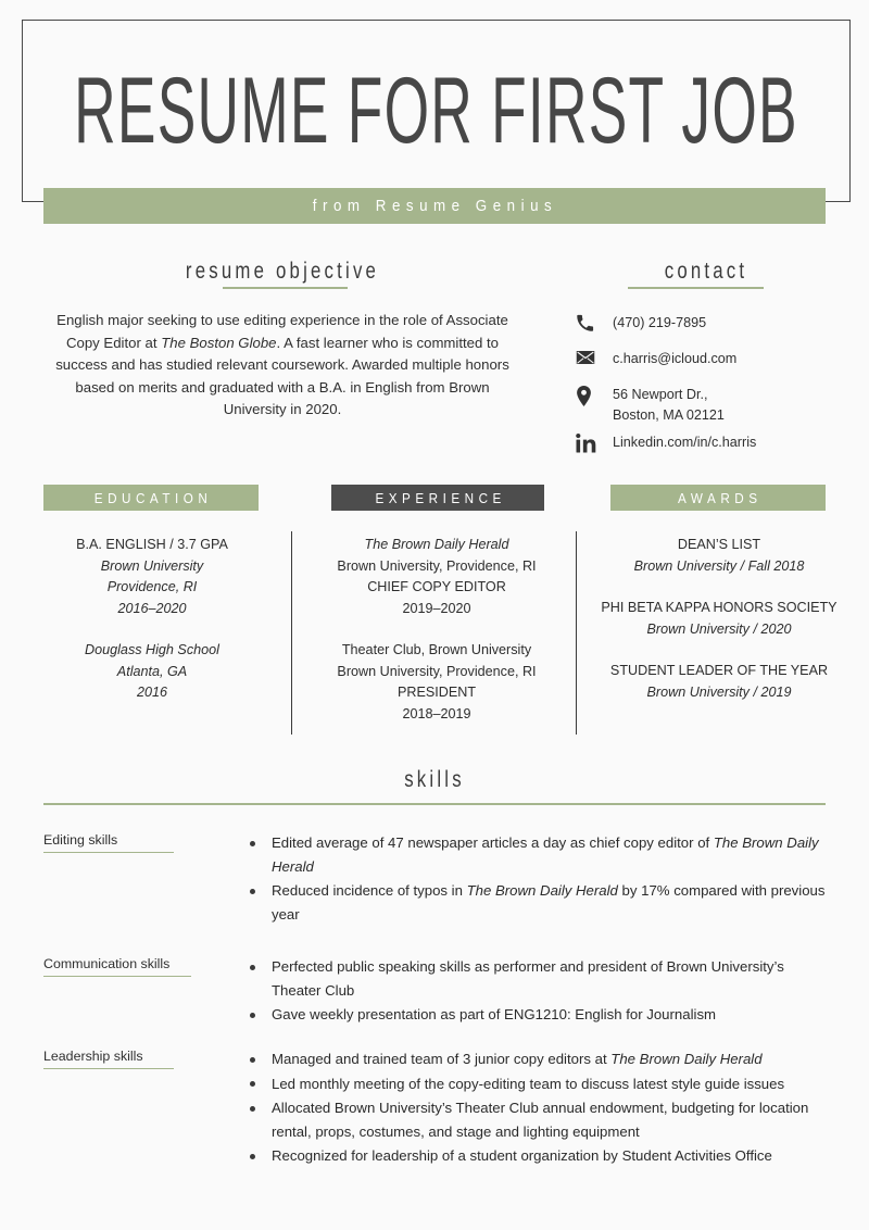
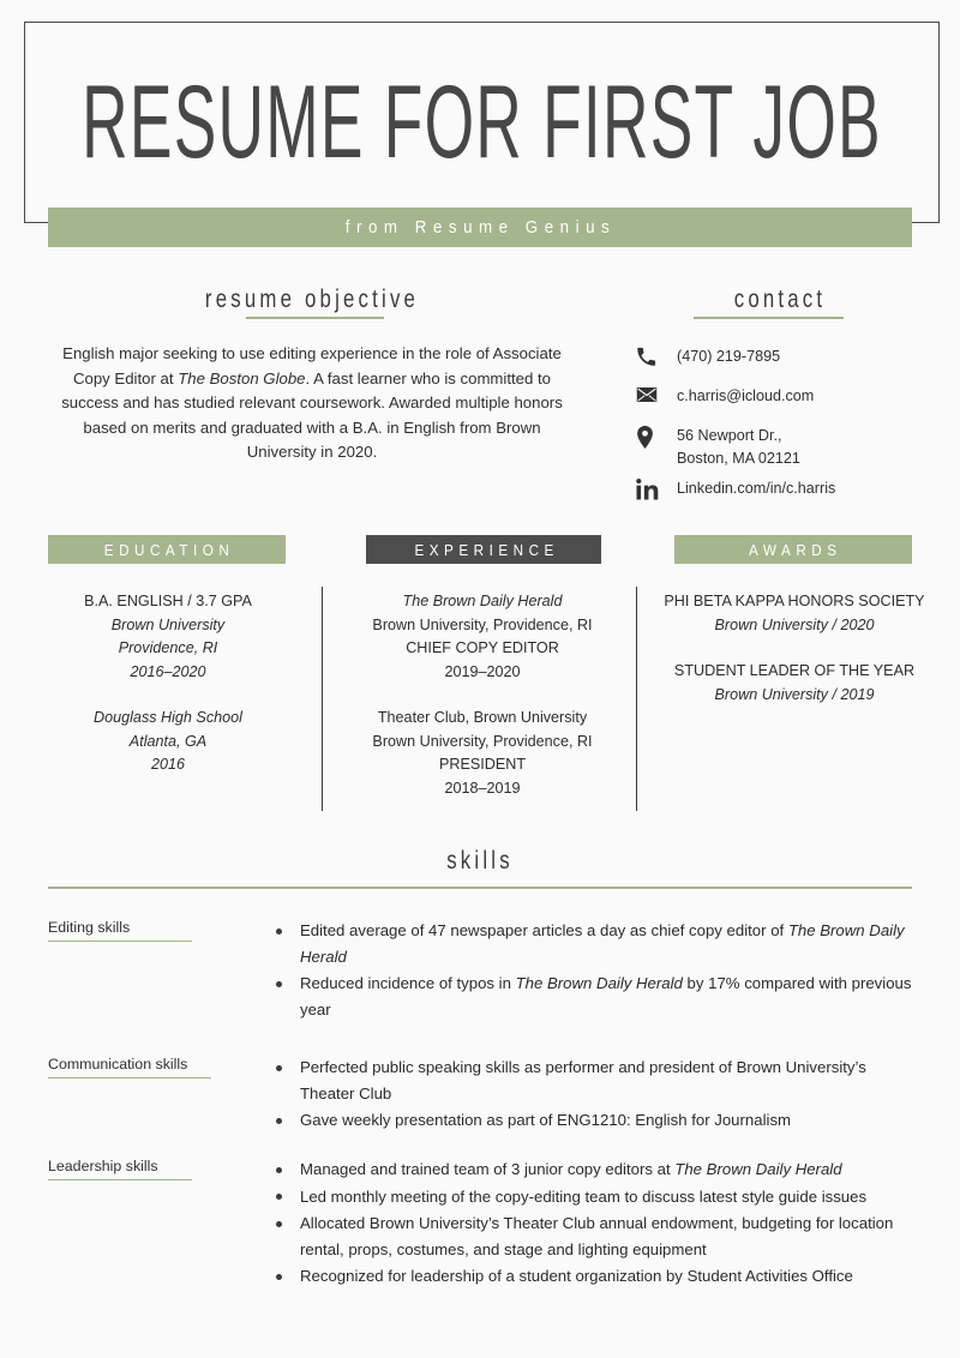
  RESUME FOR FIRST JOB
  from Resume Genius
  resume objective
  English major seeking to use editing experience in the role of Associate Copy Editor at The Boston Globe. A fast learner who is committed to success and has studied relevant coursework. Awarded multiple honors based on merits and graduated with a B.A. in English from Brown University in 2020.
  contact
  (470) 219-7895
  c.harris@icloud.com
  56 Newport Dr.,
  Boston, MA 02121
  Linkedin.com/in/c.harris
  EDUCATION
  EXPERIENCE
  AWARDS
  B.A. ENGLISH / 3.7 GPA
  Brown University
  Providence, RI
  2016–2020
  Douglass High School
  Atlanta, GA
  2016
  The Brown Daily Herald
  Brown University, Providence, RI
  CHIEF COPY EDITOR
  2019–2020
  Theater Club, Brown University
  Brown University, Providence, RI
  PRESIDENT
  2018–2019
- DEAN’S LIST
- Brown University / Fall 2018
  PHI BETA KAPPA HONORS SOCIETY
  Brown University / 2020
  STUDENT LEADER OF THE YEAR
  Brown University / 2019
  skills
  Editing skills
  Edited average of 47 newspaper articles a day as chief copy editor of The Brown Daily Herald
  Reduced incidence of typos in The Brown Daily Herald by 17% compared with previous year
  Communication skills
  Perfected public speaking skills as performer and president of Brown University’s Theater Club
  Gave weekly presentation as part of ENG1210: English for Journalism
  Leadership skills
  Managed and trained team of 3 junior copy editors at The Brown Daily Herald
  Led monthly meeting of the copy-editing team to discuss latest style guide issues
  Allocated Brown University’s Theater Club annual endowment, budgeting for location rental, props, costumes, and stage and lighting equipment
  Recognized for leadership of a student organization by Student Activities Office
